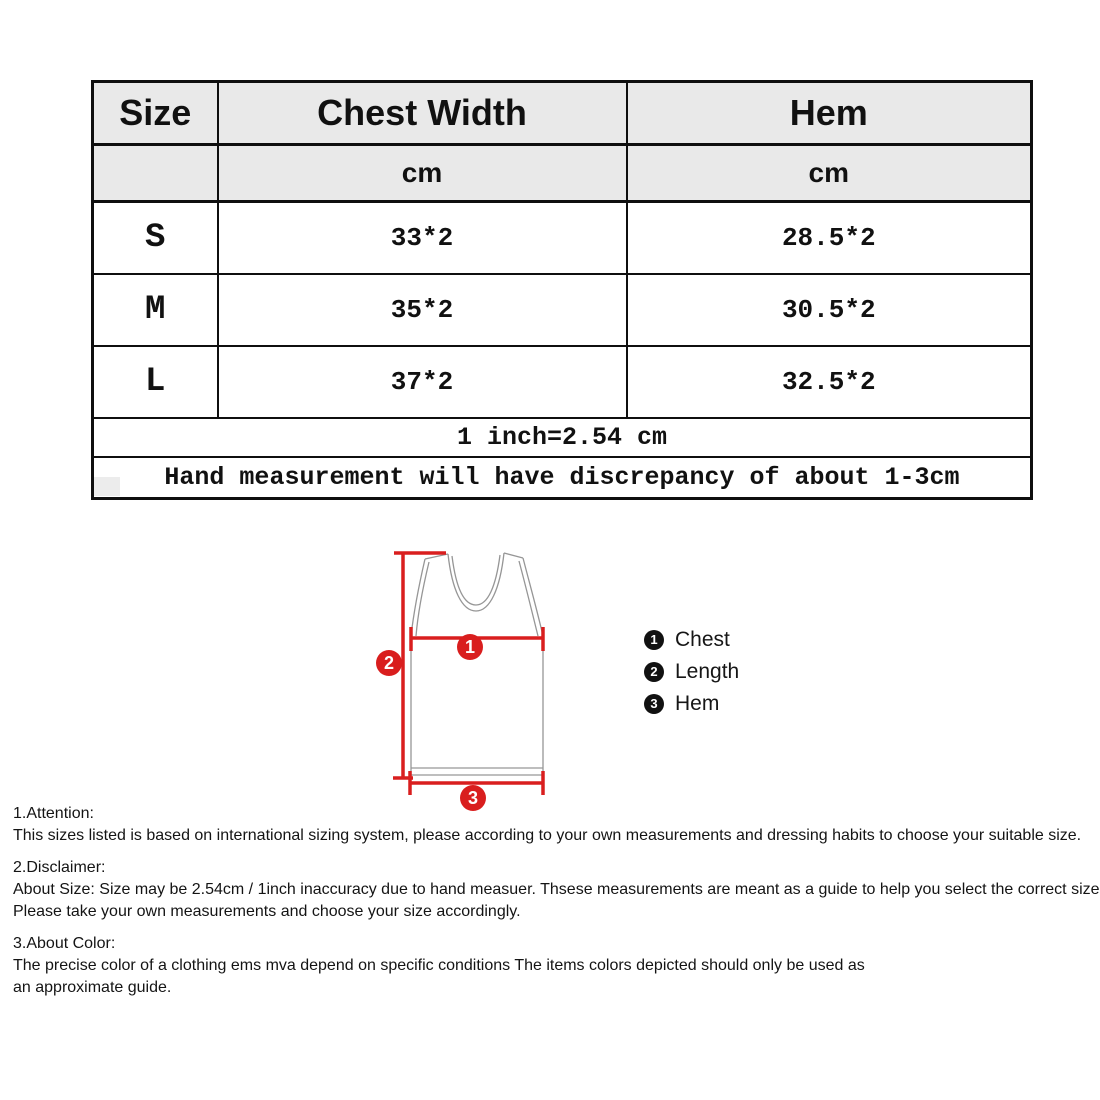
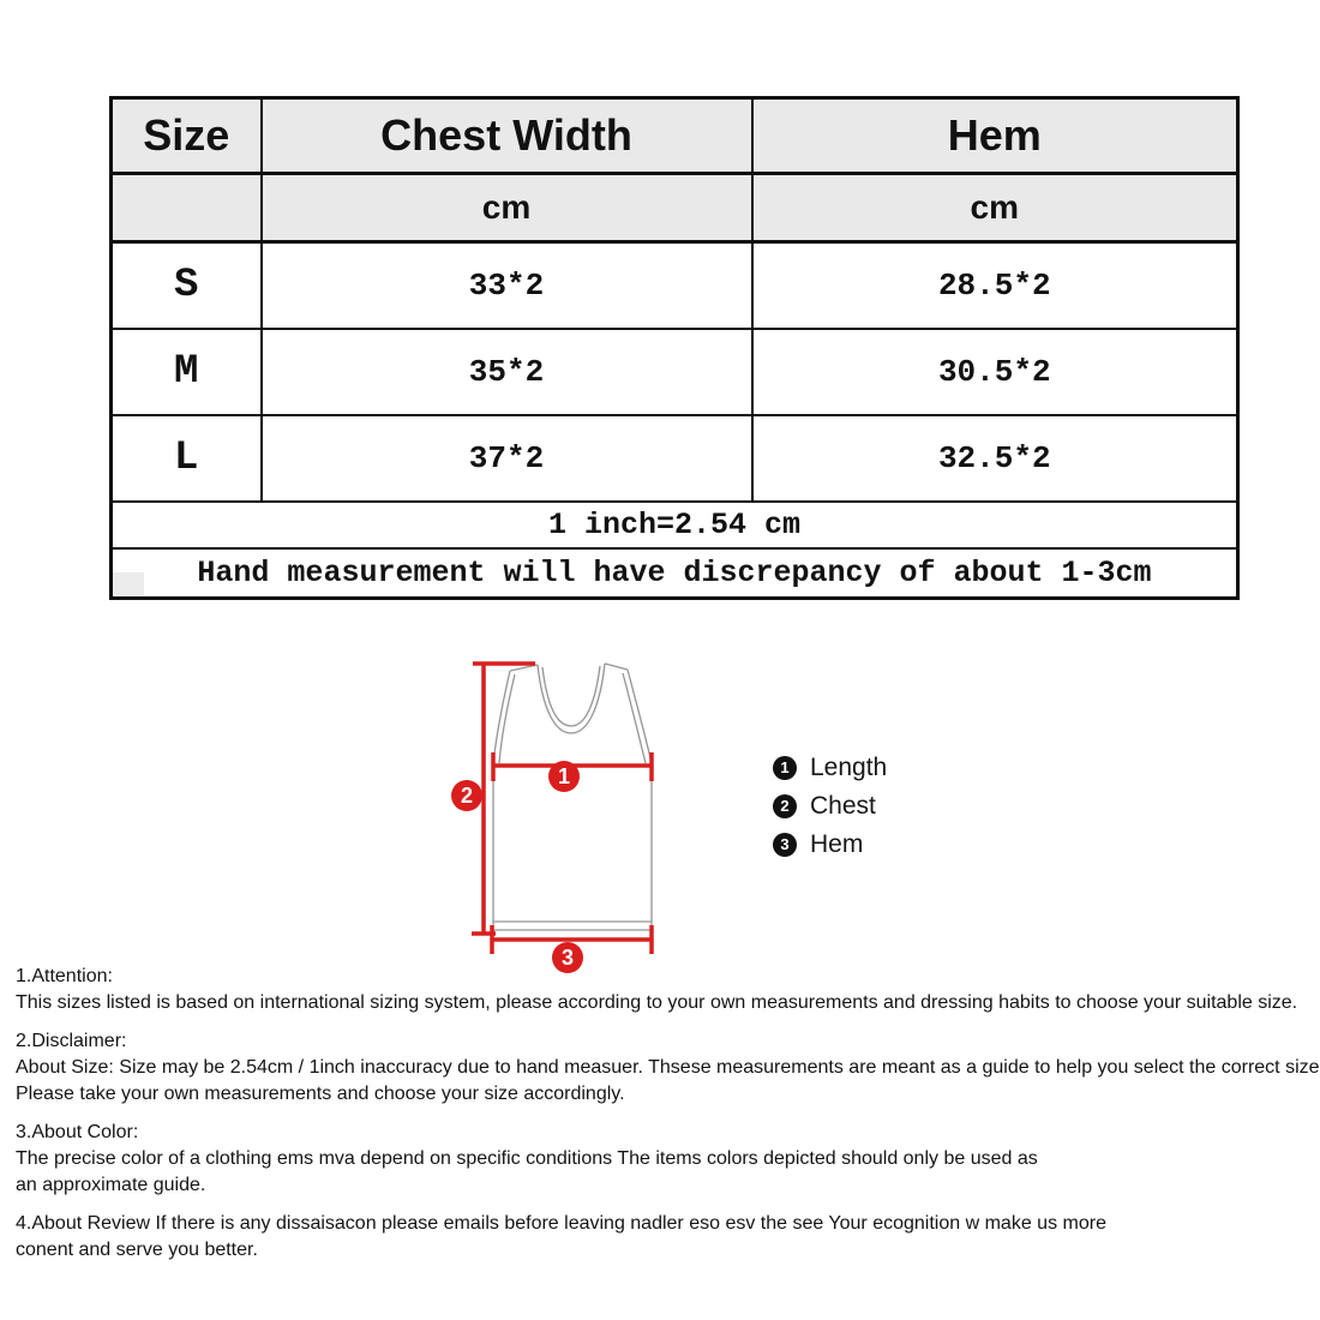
  Size	Chest Width	Hem
  	cm	cm
  S	33*2	28.5*2
  M	35*2	30.5*2
  L	37*2	32.5*2
  1 inch=2.54 cm
  Hand measurement will have discrepancy of about 1-3cm
  1
  2
  3
  1
- Chest
+ Length
  2
- Length
+ Chest
  3
  Hem
  1.Attention:
  This sizes listed is based on international sizing system, please according to your own measurements and dressing habits to choose your suitable size.
  2.Disclaimer:
  About Size: Size may be 2.54cm / 1inch inaccuracy due to hand measuer. Thsese measurements are meant as a guide to help you select the correct size
  Please take your own measurements and choose your size accordingly.
  3.About Color:
  The precise color of a clothing ems mva depend on specific conditions The items colors depicted should only be used as
  an approximate guide.
+ 4.About Review If there is any dissaisacon please emails before leaving nadler eso esv the see Your ecognition w make us more
+ conent and serve you better.
